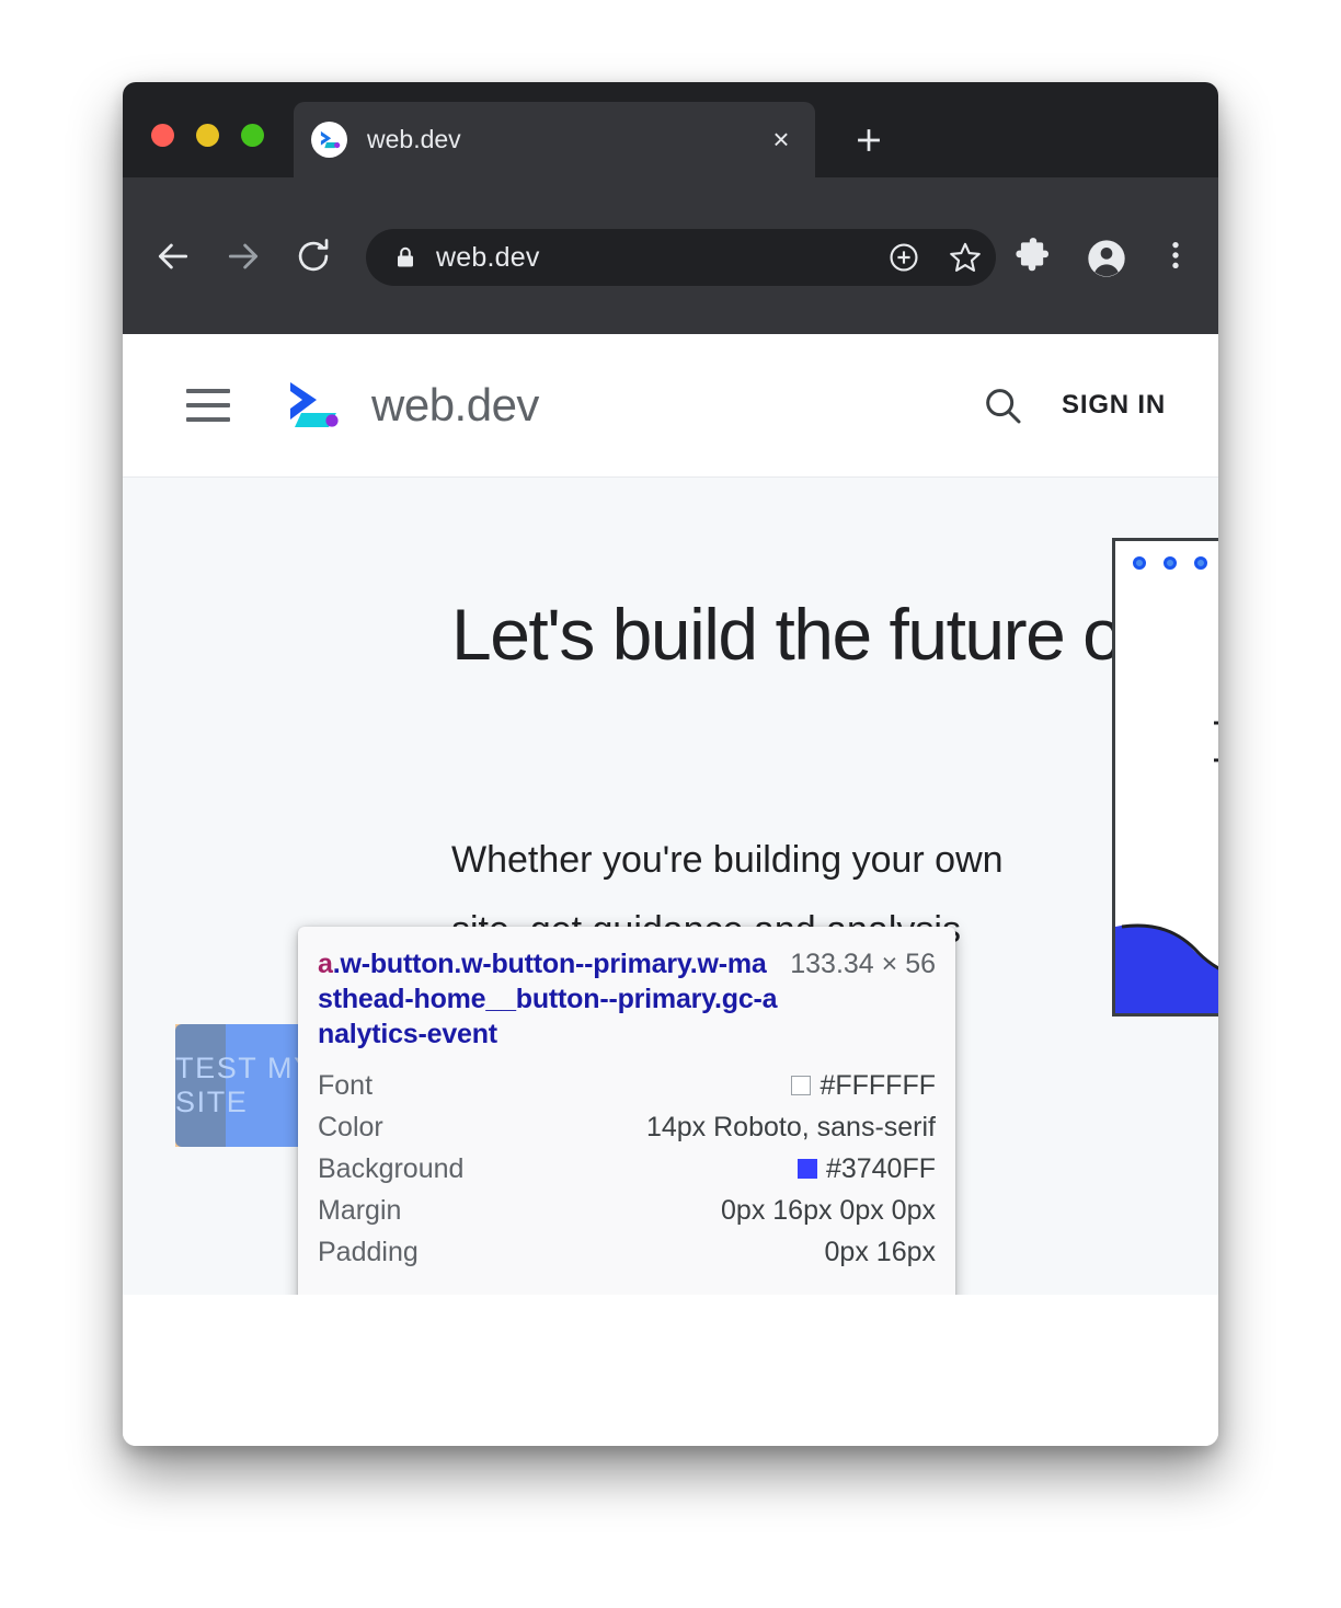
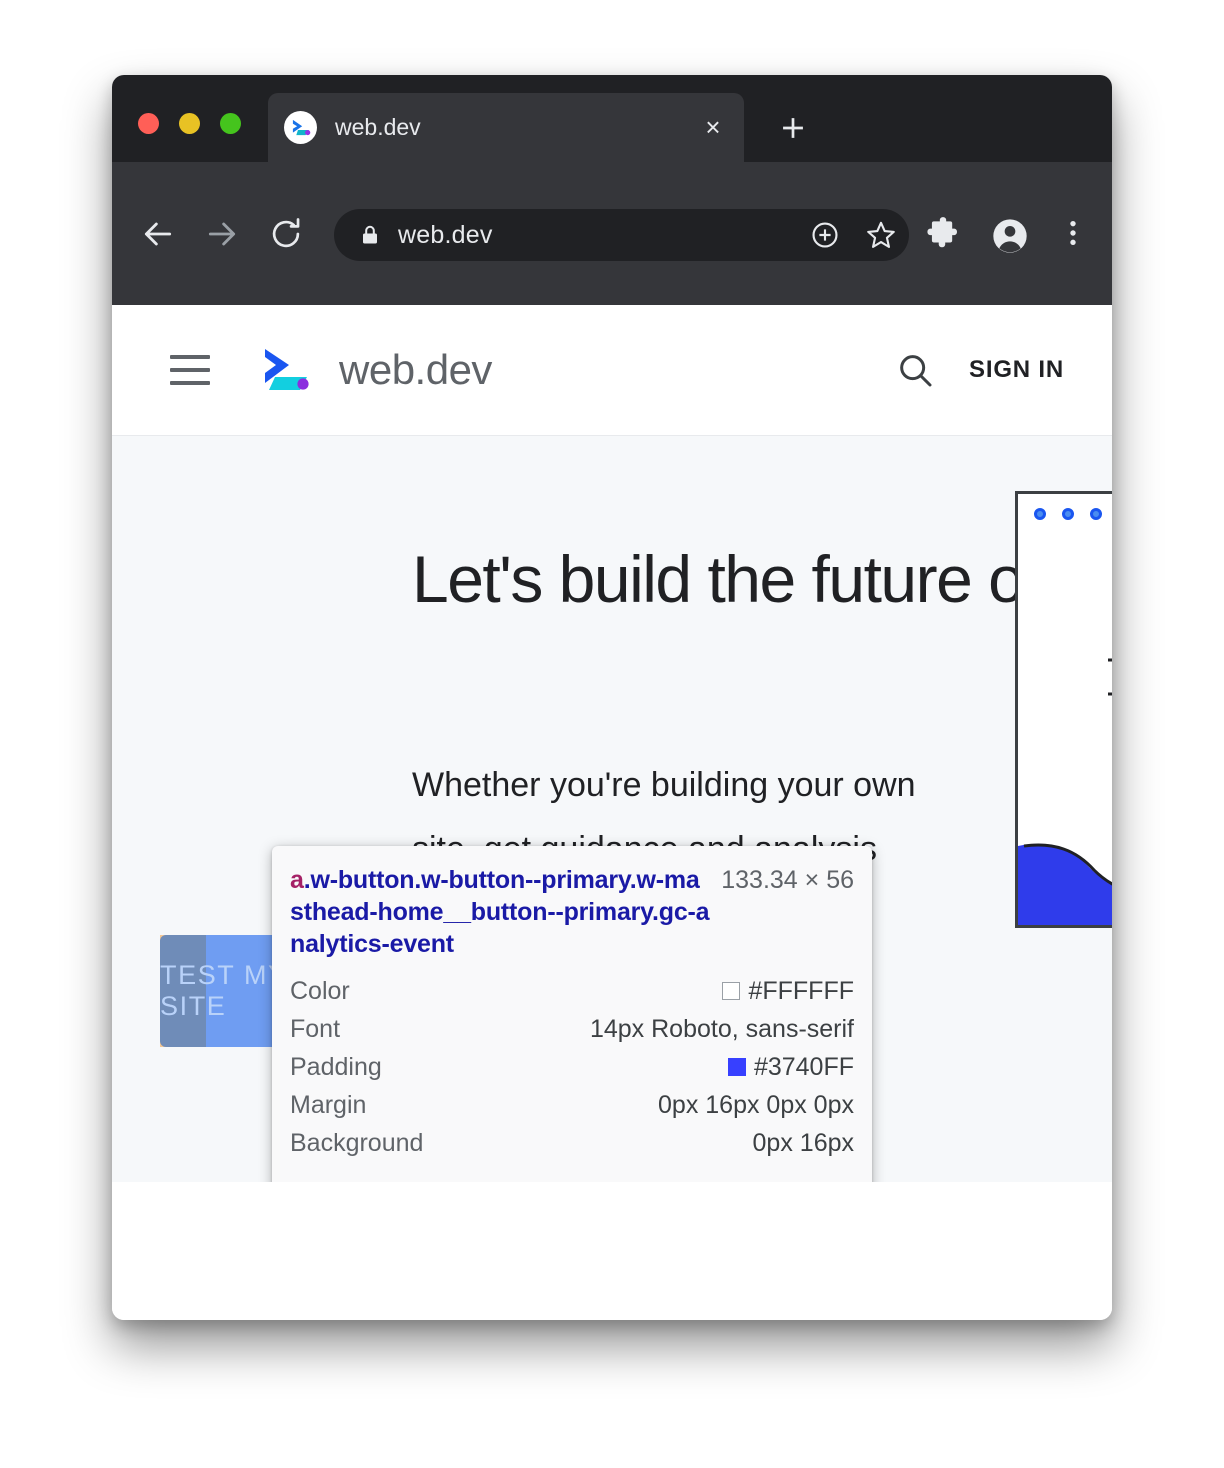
  web.dev
  ×
  web.dev
  web.dev
  SIGN IN
  Let's build the future o
  Whether you're building your own
  TEST M SITE
  a.w-button.w-button--primary.w-masthead-home__button--primary.gc-analytics-event
  133.34 × 56
- Font
+ Color
  #FFFFFF
- Color
+ Font
  14px Roboto, sans-serif
- Background
+ Padding
  #3740FF
  Margin
  0px 16px 0px 0px
- Padding
+ Background
  0px 16px
